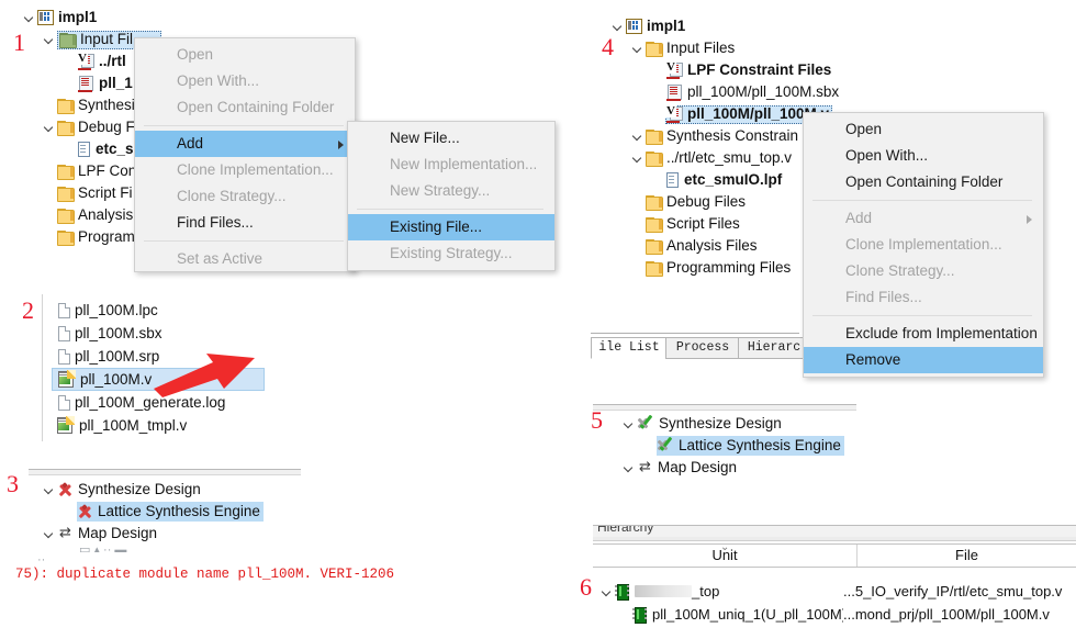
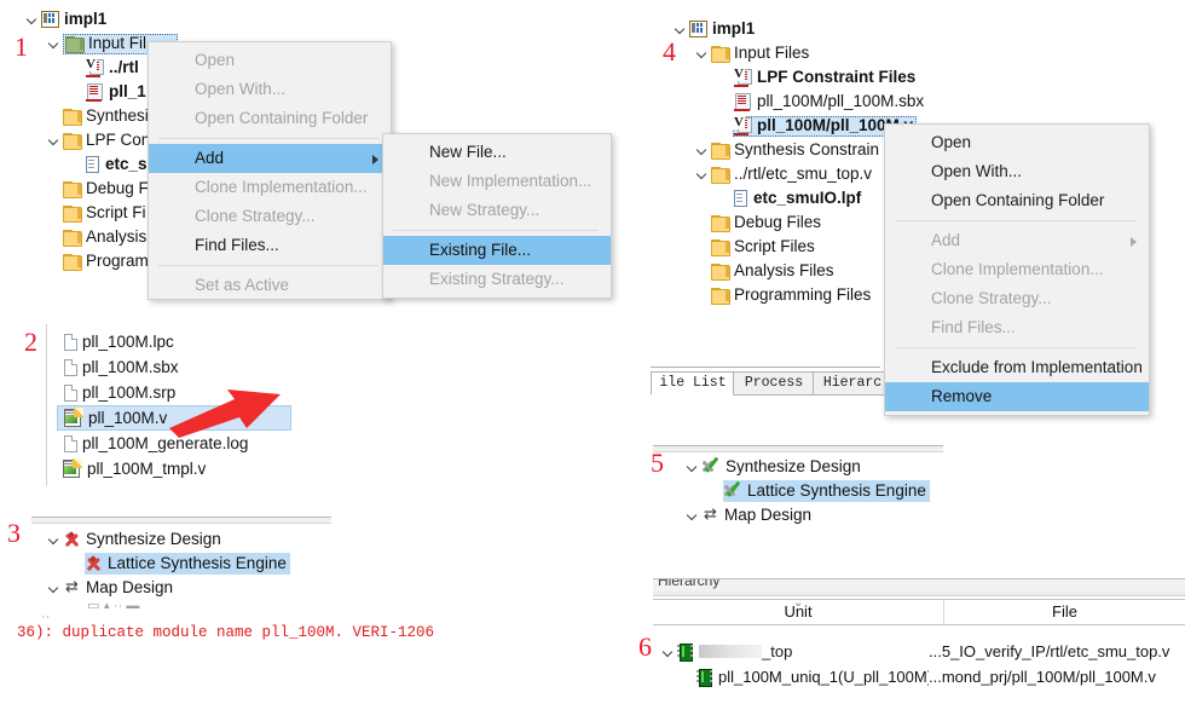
  1
  2
  3
  4
  5
  6
  impl1
  Input Fil
  V
  ../rtl
  pll_1
  Synthes
- Debug F
+ LPF Con
  etc_s
- LPF Con
+ Debug F
  Script Fi
  Analysis
  Program
  Open
  Open With...
  Open Containing Folder
  Add
  Clone Implementation...
  Clone Strategy...
  Find Files...
  Set as Active
  New File...
  New Implementation...
  New Strategy...
  Existing File...
  Existing Strategy...
  pll_100M.lpc
  pll_100M.sbx
  pll_100M.srp
  pll_100M.v
  pll_100M_generate.log
  pll_100M_tmpl.v
  Synthesize Design
  Lattice Synthesis Engine
  ⇄
  Map Design
  ▭ ▴ ·· ▬
  ·· ▁ ▁
- 75): duplicate module name pll_100M. VERI-1206
+ 36): duplicate module name pll_100M. VERI-1206
  impl1
  Input Files
  V
  LPF Constraint Files
  pll_100M/pll_100M.sbx
  V
  pll_100M/pll_100
  Synthesis Constrain
  ../rtl/etc_smu_top.v
  etc_smuIO.lpf
  Debug Files
  Script Files
  Analysis Files
  Programming Files
  ile List
  Process
  Hierarc
  Open
  Open With...
  Open Containing Folder
  Add
  Clone Implementation...
  Clone Strategy...
  Find Files...
  Exclude from Implementation
  Remove
  Synthesize Design
  Lattice Synthesis Engine
  ⇄
  Map Design
  Hierarchy
  ⌄
  Unit
  File
  _top
  ...5_IO_verify_IP/rtl/etc_smu_top.v
  pll_100M_uniq_1(U_pll_100M
  ...mond_prj/pll_100M/pll_100M.v
